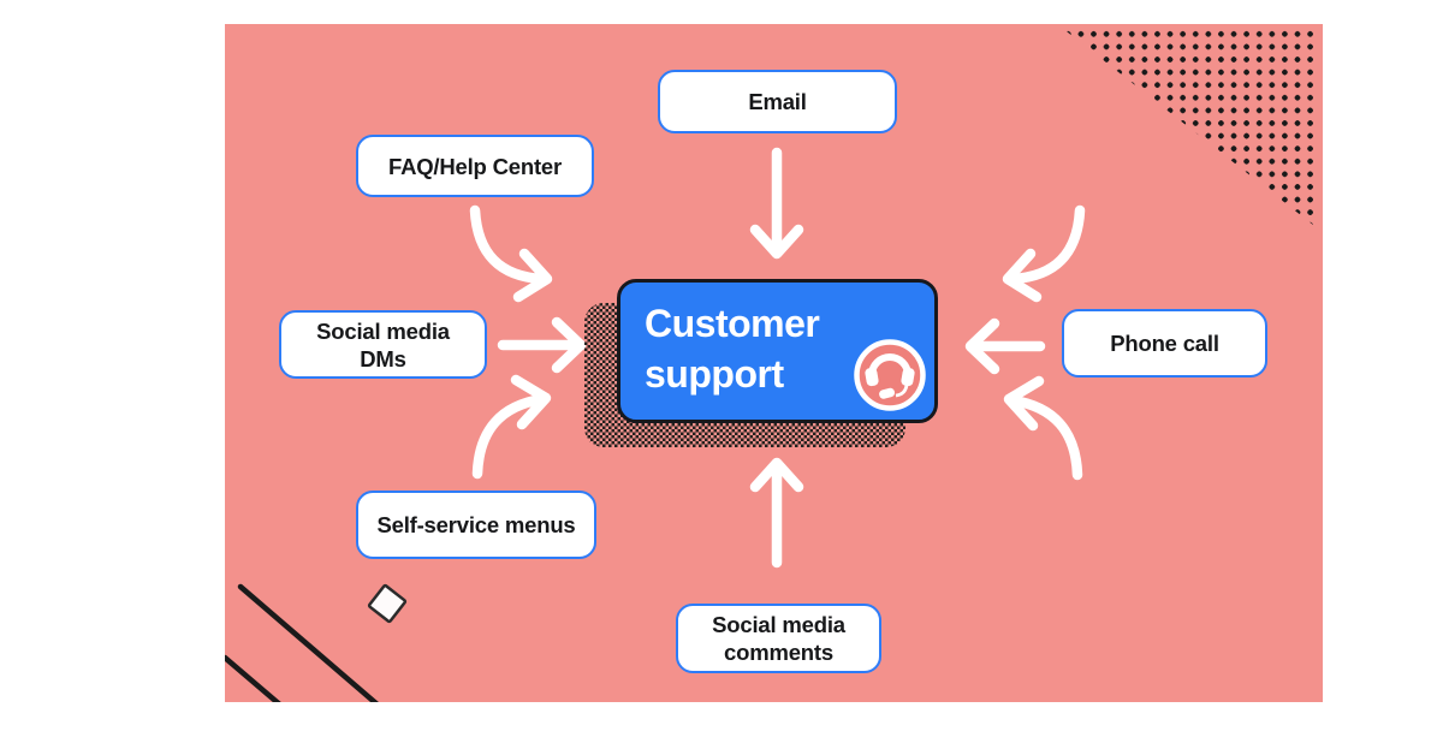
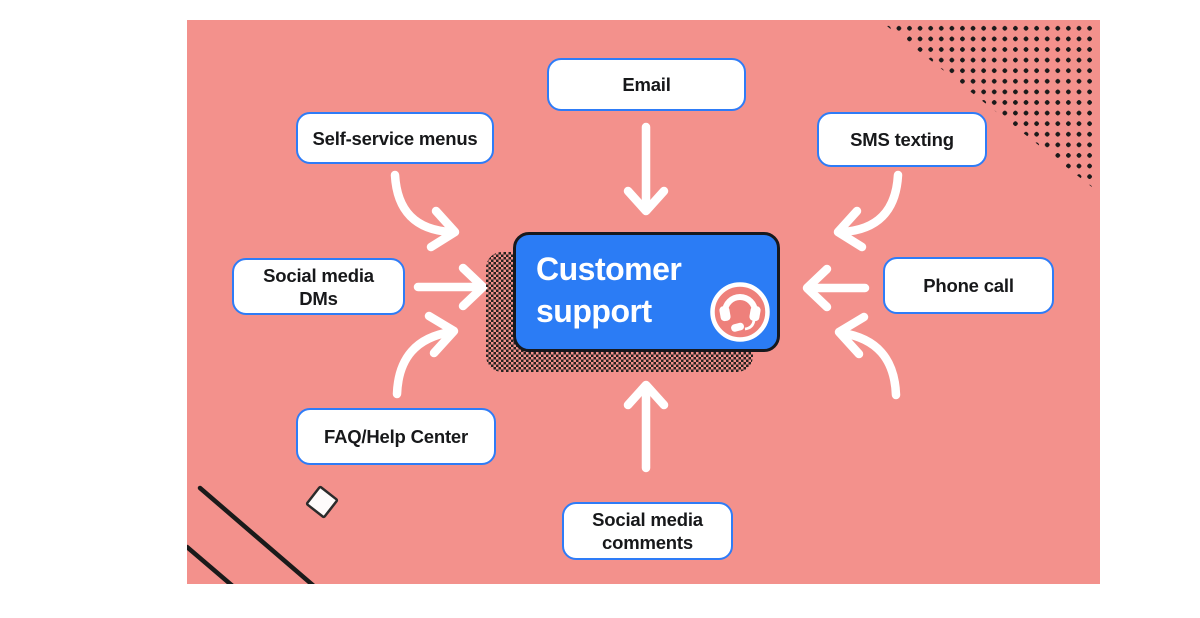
  Customer support
  Email
- FAQ/Help Center
+ Self-service menus
+ SMS texting
  Social media
  DMs
  Phone call
- Self-service menus
+ FAQ/Help Center
  Social media
  comments
